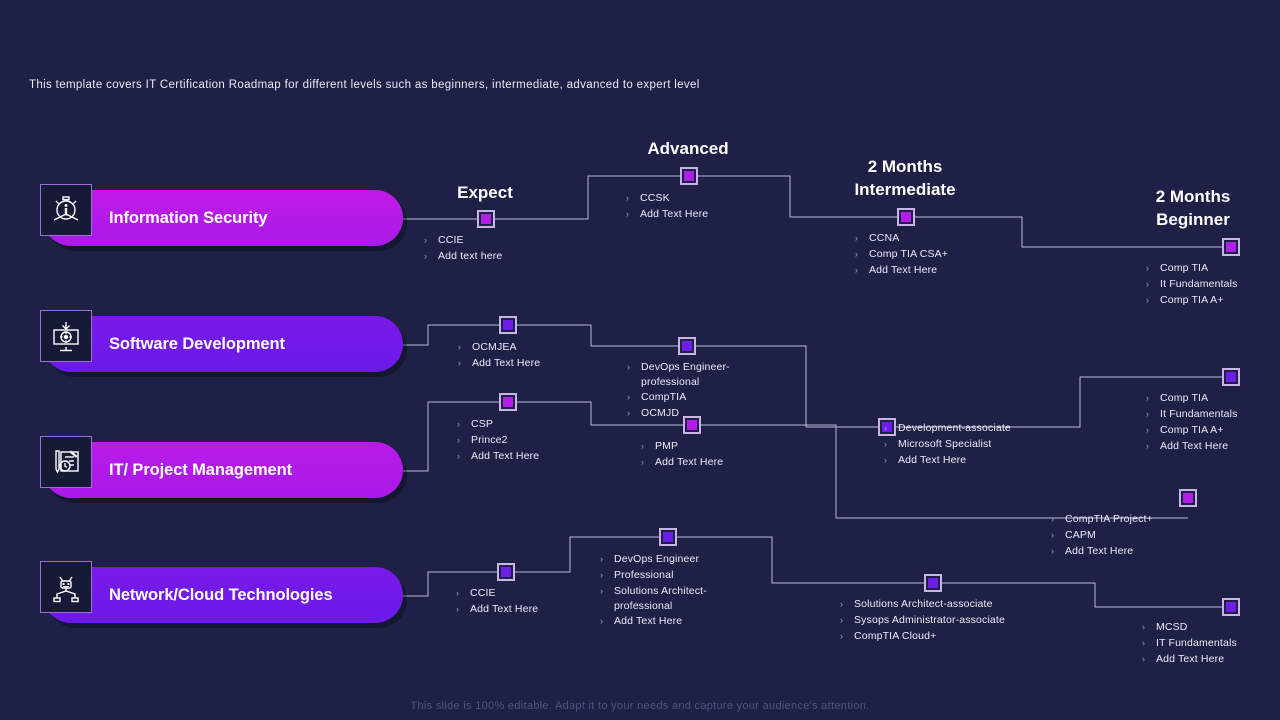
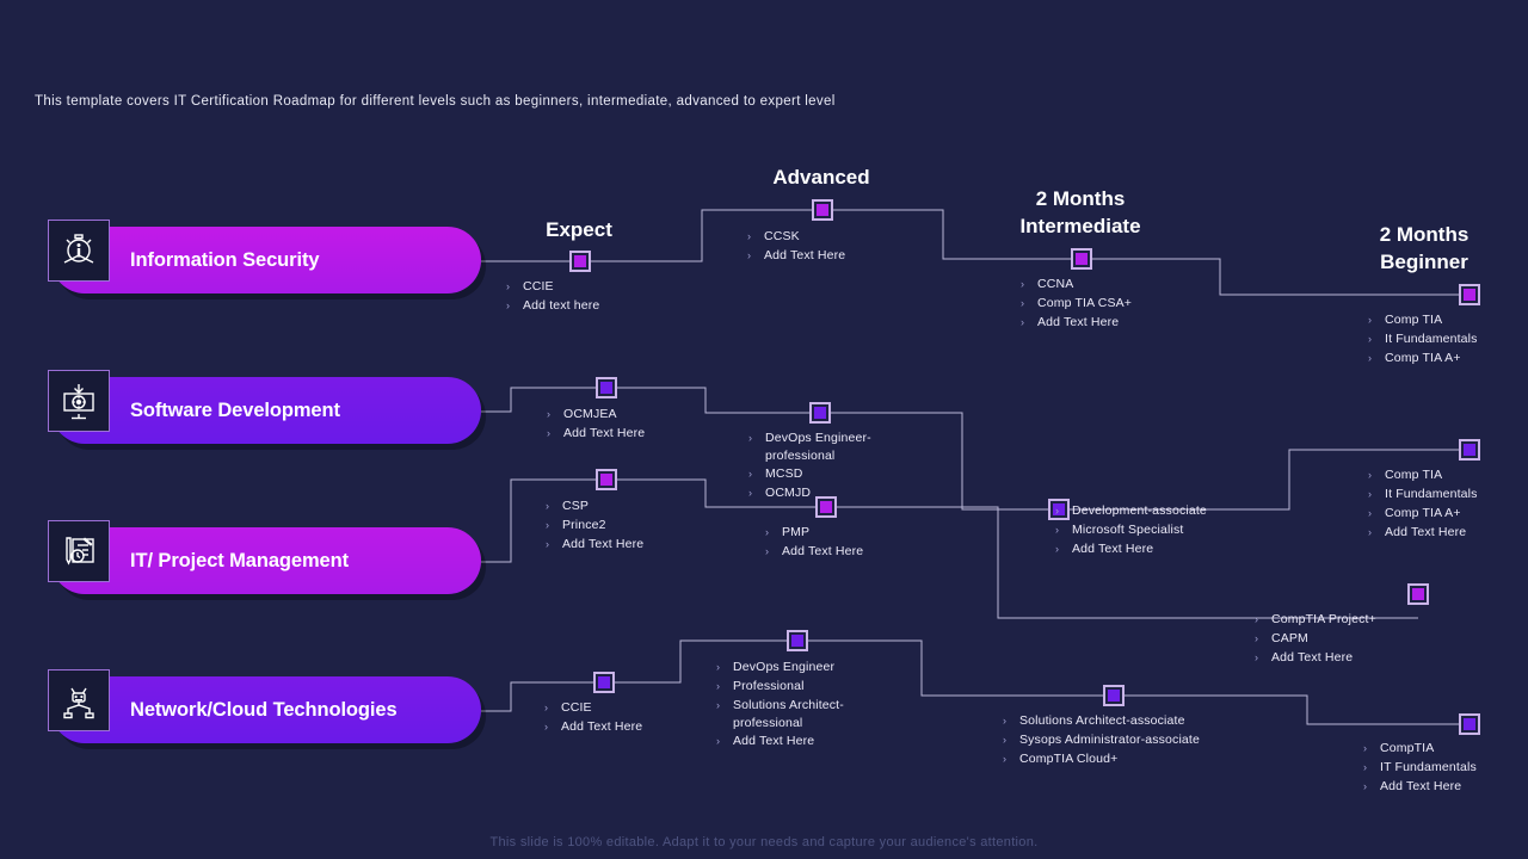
  This template covers IT Certification Roadmap for different levels such as beginners, intermediate, advanced to expert level
  Information Security
  Software Development
  IT/ Project Management
  Network/Cloud Technologies
  Expect
  Advanced
  2 Months
  Intermediate
  2 Months
  Beginner
  ›
  CCIE
  ›
  Add text here
  ›
  CCSK
  ›
  Add Text Here
  ›
  CCNA
  ›
  Comp TIA CSA+
  ›
  Add Text Here
  ›
  Comp TIA
  ›
  It Fundamentals
  ›
  Comp TIA A+
  ›
  OCMJEA
  ›
  Add Text Here
  ›
  DevOps Engineer-
  professional
  ›
- CompTIA
+ MCSD
  ›
  OCMJD
  ›
  Development-associate
  ›
  Microsoft Specialist
  ›
  Add Text Here
  ›
  Comp TIA
  ›
  It Fundamentals
  ›
  Comp TIA A+
  ›
  Add Text Here
  ›
  CSP
  ›
  Prince2
  ›
  Add Text Here
  ›
  PMP
  ›
  Add Text Here
  ›
  CompTIA Project+
  ›
  CAPM
  ›
  Add Text Here
  ›
  CCIE
  ›
  Add Text Here
  ›
  DevOps Engineer
  ›
  Professional
  ›
  Solutions Architect-
  professional
  ›
  Add Text Here
  ›
  Solutions Architect-associate
  ›
  Sysops Administrator-associate
  ›
  CompTIA Cloud+
  ›
- MCSD
+ CompTIA
  ›
  IT Fundamentals
  ›
  Add Text Here
  This slide is 100% editable. Adapt it to your needs and capture your audience's attention.
